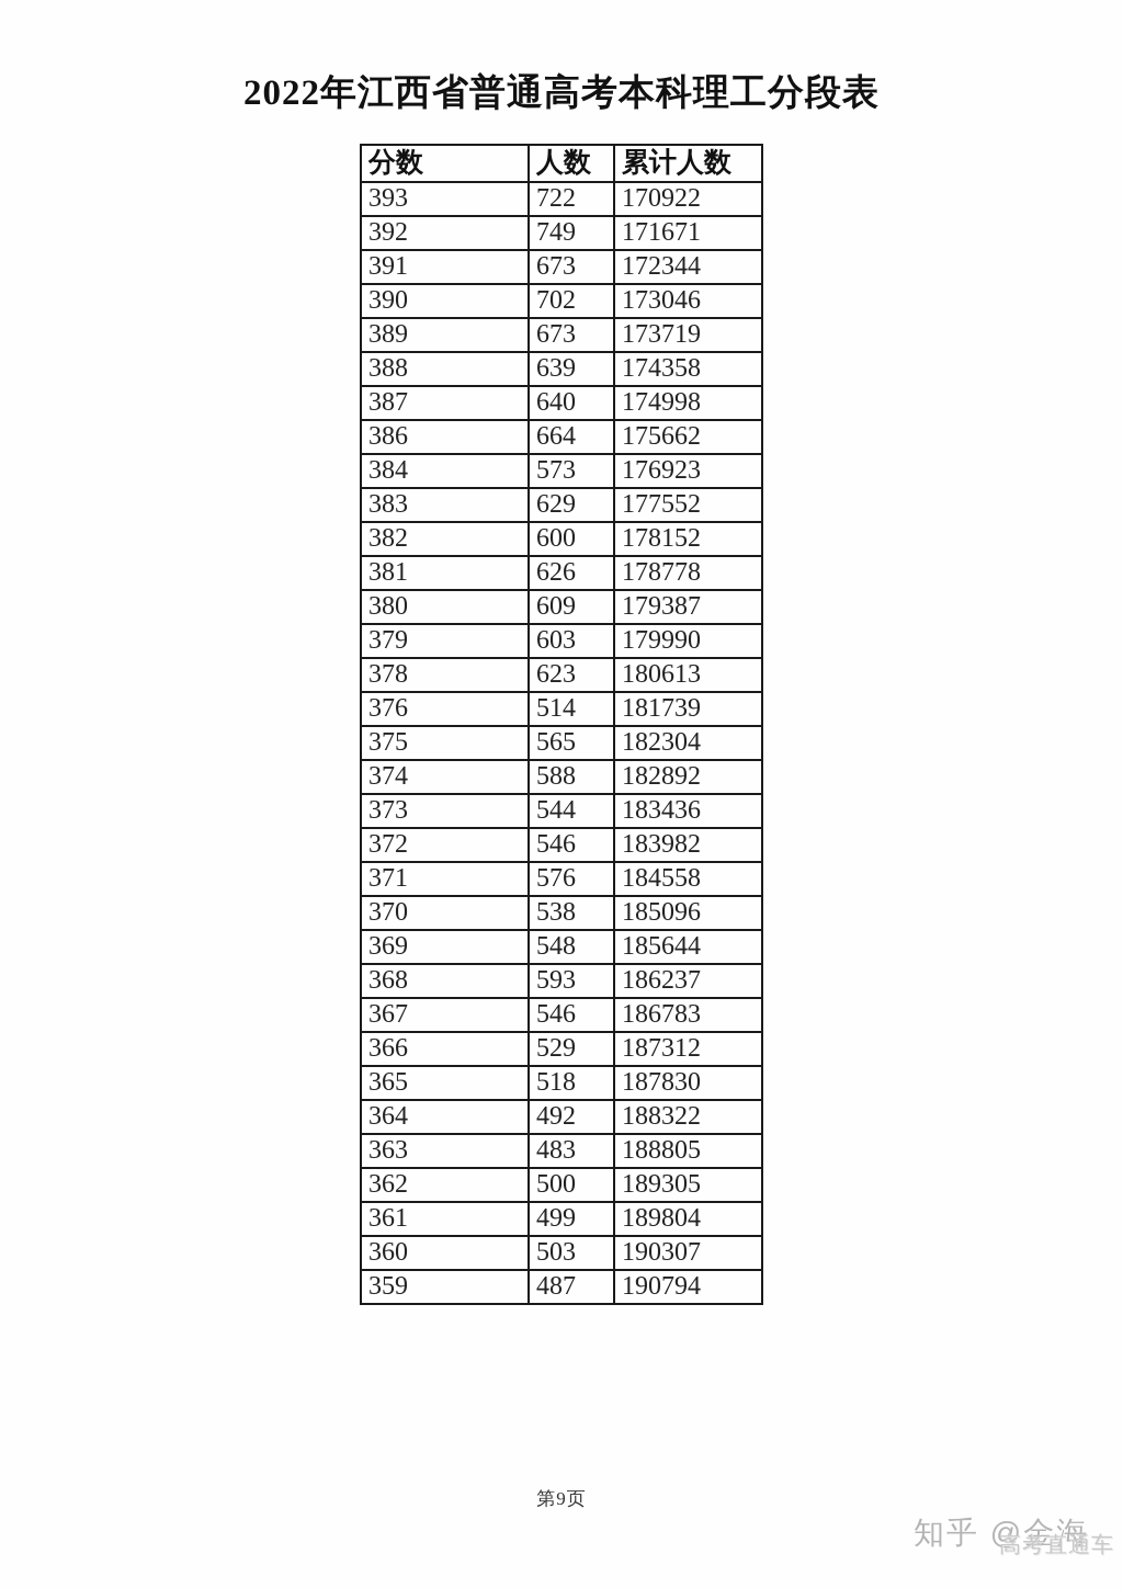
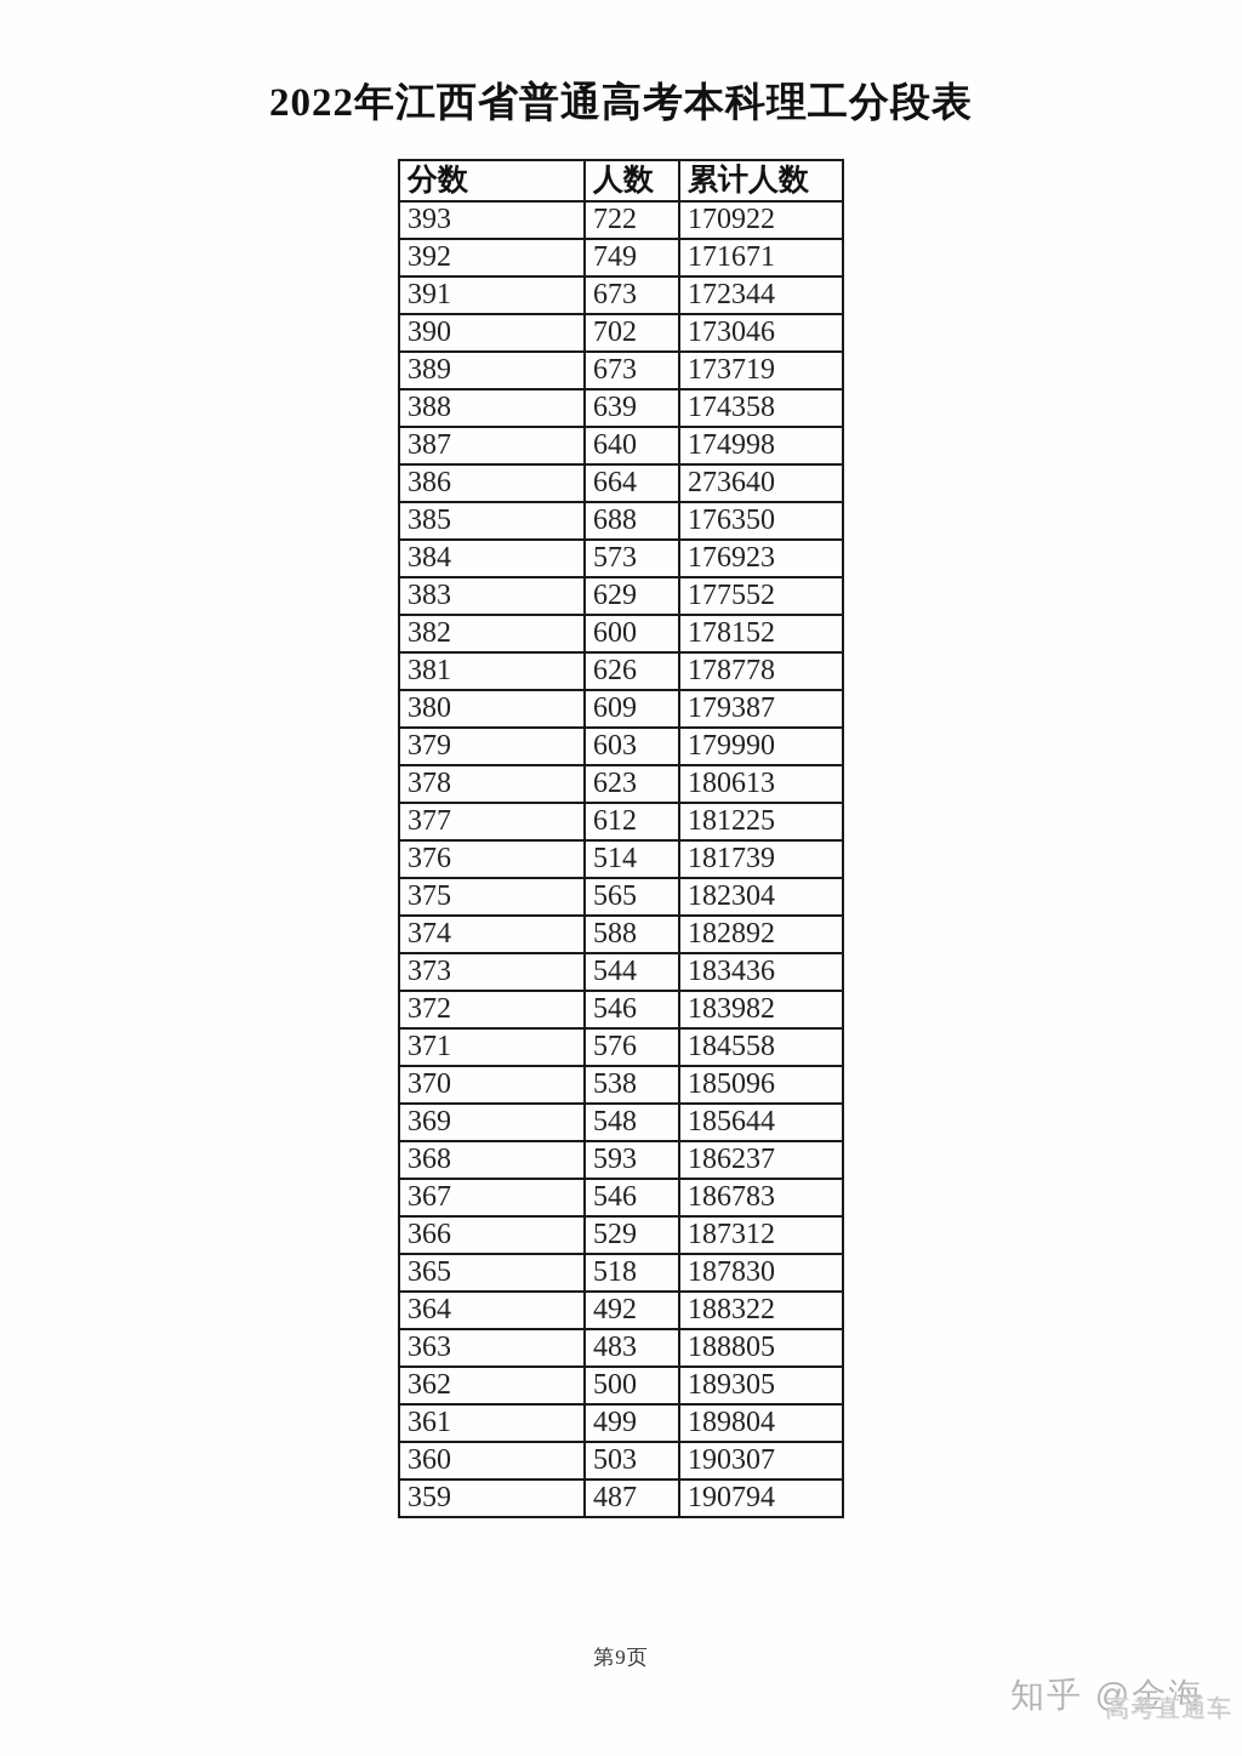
  2022年江西省普通高考本科理工分段表
  分数	人数	累计人数
  393	722	170922
  392	749	171671
  391	673	172344
  390	702	173046
  389	673	173719
  388	639	174358
  387	640	174998
- 386	664	175662
+ 386	664	273640
+ 385	688	176350
  384	573	176923
  383	629	177552
  382	600	178152
  381	626	178778
  380	609	179387
  379	603	179990
  378	623	180613
+ 377	612	181225
  376	514	181739
  375	565	182304
  374	588	182892
  373	544	183436
  372	546	183982
  371	576	184558
  370	538	185096
  369	548	185644
  368	593	186237
  367	546	186783
  366	529	187312
  365	518	187830
  364	492	188322
  363	483	188805
  362	500	189305
  361	499	189804
  360	503	190307
  359	487	190794
  第9页
  知乎 @金海
  高考直通车
